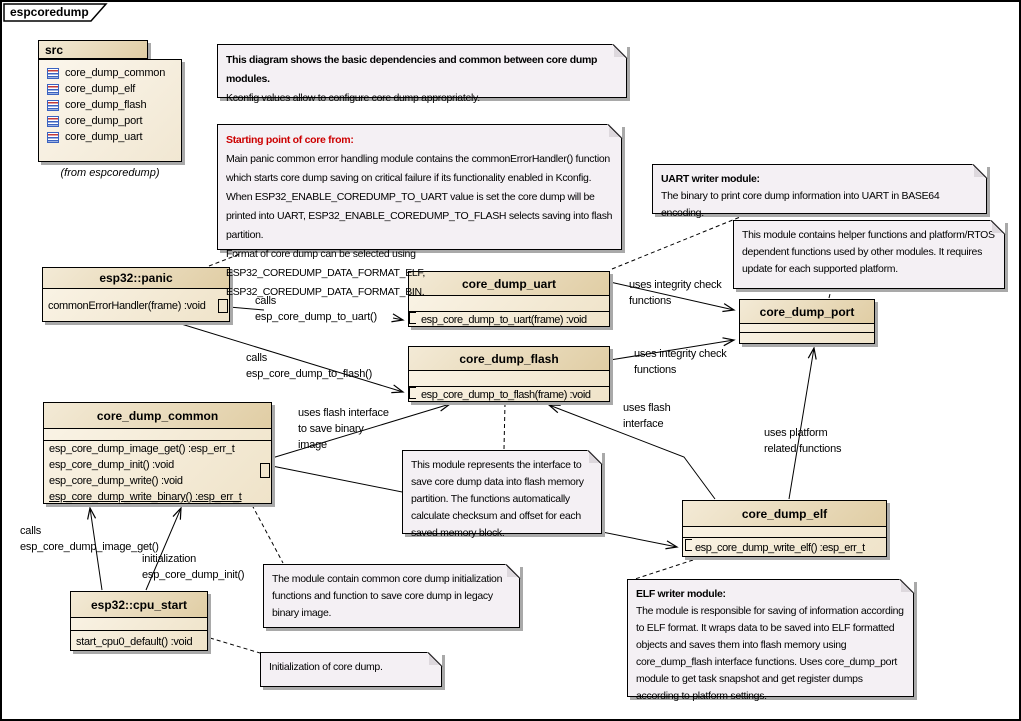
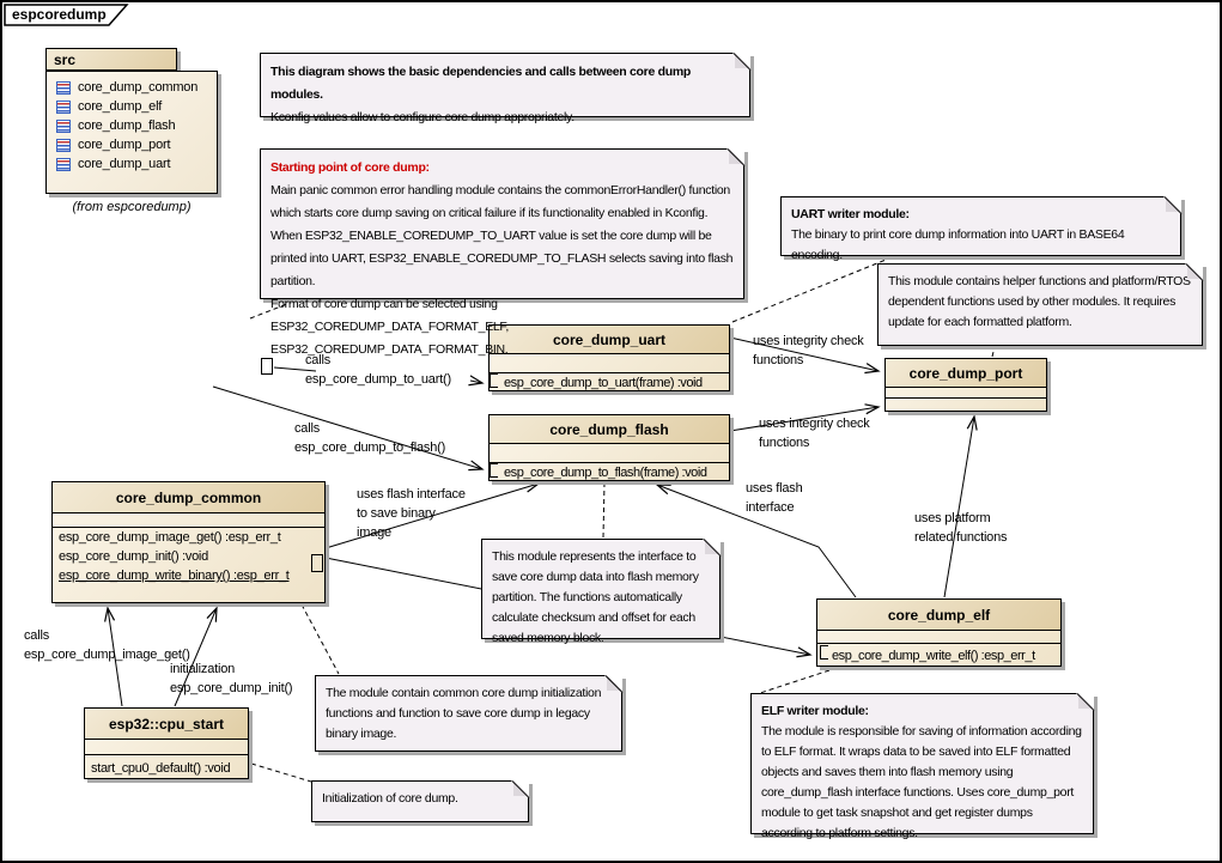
  espcoredump
  calls
  esp_core_dump_to_uart()
  calls
  esp_core_dump_to_flash()
  uses integrity check
  functions
  uses integrity check
  functions
  uses platform
  related functions
  uses flash interface
  to save binary
  image
  uses flash
  interface
  calls
  esp_core_dump_image_get()
  initialization
  esp_core_dump_init()
  src
  core_dump_common
  core_dump_elf
  core_dump_flash
  core_dump_port
  core_dump_uart
  (from espcoredump)
- This diagram shows the basic dependencies and common between core dump modules.
+ This diagram shows the basic dependencies and calls between core dump modules.
  Kconfig values allow to configure core dump appropriately.
- Starting point of core from:
+ Starting point of core dump:
  Main panic common error handling module contains the commonErrorHandler() function which starts core dump saving on critical failure if its functionality enabled in Kconfig.
  When ESP32_ENABLE_COREDUMP_TO_UART value is set the core dump will be printed into UART, ESP32_ENABLE_COREDUMP_TO_FLASH selects saving into flash partition.
  Format of core dump can be selected using ESP32_COREDUMP_DATA_FORMAT_ELF, ESP32_COREDUMP_DATA_FORMAT_BIN.
  UART writer module:
  The binary to print core dump information into UART in BASE64 encoding.
- This module contains helper functions and platform/RTOS dependent functions used by other modules. It requires update for each supported platform.
+ This module contains helper functions and platform/RTOS dependent functions used by other modules. It requires update for each formatted platform.
  This module represents the interface to save core dump data into flash memory partition. The functions automatically calculate checksum and offset for each saved memory block.
  The module contain common core dump initialization functions and function to save core dump in legacy binary image.
  Initialization of core dump.
  ELF writer module:
  The module is responsible for saving of information according to ELF format. It wraps data to be saved into ELF formatted objects and saves them into flash memory using core_dump_flash interface functions. Uses core_dump_port module to get task snapshot and get register dumps according to platform settings.
- esp32::panic
- commonErrorHandler(frame) :void
  core_dump_uart
  esp_core_dump_to_uart(frame) :void
  core_dump_flash
  esp_core_dump_to_flash(frame) :void
  core_dump_port
  core_dump_common
  esp_core_dump_image_get() :esp_err_t
  esp_core_dump_init() :void
- esp_core_dump_write() :void
  esp_core_dump_write_binary() :esp_err_t
  core_dump_elf
  esp_core_dump_write_elf() :esp_err_t
  esp32::cpu_start
  start_cpu0_default() :void
